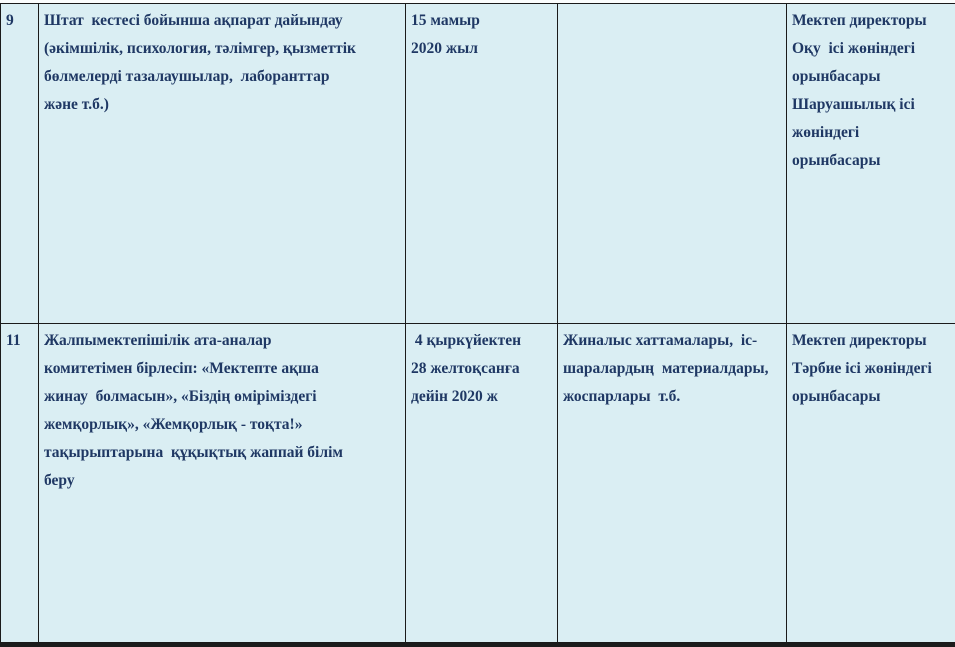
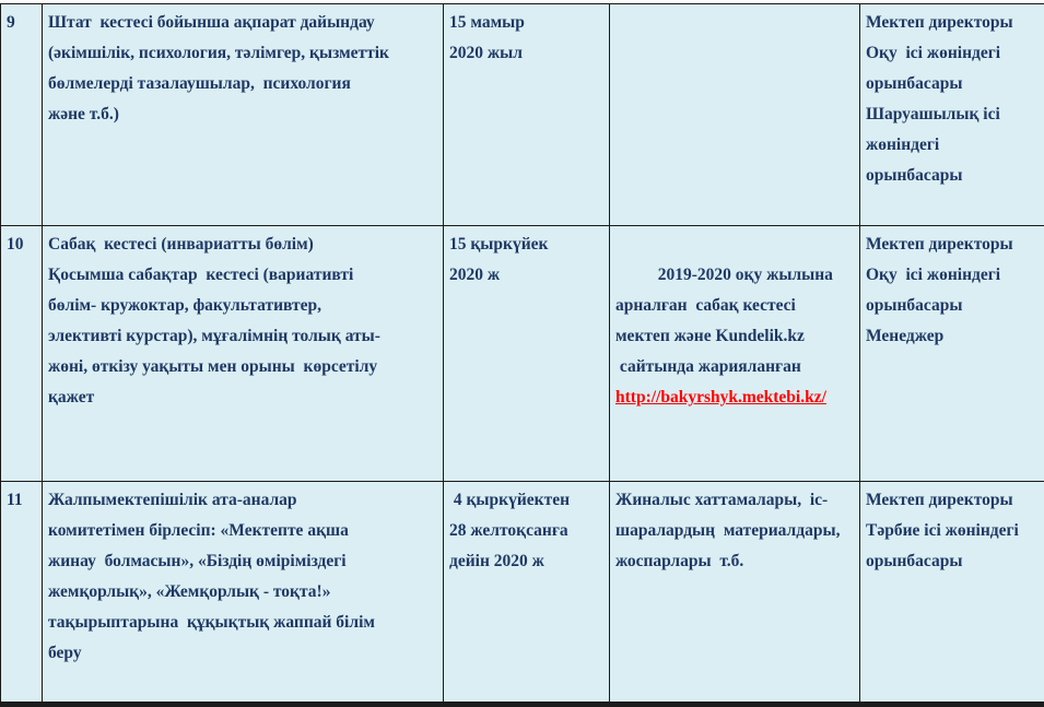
- 9	Штат кестесі бойынша ақпарат дайындау (әкімшілік, психология, тәлімгер, қызметтік бөлмелерді тазалаушылар, лаборанттар және т.б.)	15 мамыр 2020 жыл		Мектеп директоры Оқу ісі жөніндегі орынбасары Шаруашылық ісі жөніндегі орынбасары
+ 9	Штат кестесі бойынша ақпарат дайындау (әкімшілік, психология, тәлімгер, қызметтік бөлмелерді тазалаушылар, психология және т.б.)	15 мамыр 2020 жыл		Мектеп директоры Оқу ісі жөніндегі орынбасары Шаруашылық ісі жөніндегі орынбасары
+ 10	Сабақ кестесі (инвариатты бөлім) Қосымша сабақтар кестесі (вариативті бөлім- кружоктар, факультативтер, элективті курстар), мұғалімнің толық аты- жөні, өткізу уақыты мен орыны көрсетілу қажет	15 қыркүйек 2020 ж	2019-2020 оқу жылына арналған сабақ кестесі мектеп және Kundelik.kz сайтында жарияланған http://bakyrshyk.mektebi.kz/	Мектеп директоры Оқу ісі жөніндегі орынбасары Менеджер
  11	Жалпымектепішілік ата-аналар комитетімен бірлесіп: «Мектепте ақша жинау болмасын», «Біздің өміріміздегі жемқорлық», «Жемқорлық - тоқта!» тақырыптарына құқықтық жаппай білім беру	4 қыркүйектен 28 желтоқсанға дейін 2020 ж	Жиналыс хаттамалары, іс- шаралардың материалдары, жоспарлары т.б.	Мектеп директоры Тәрбие ісі жөніндегі орынбасары
